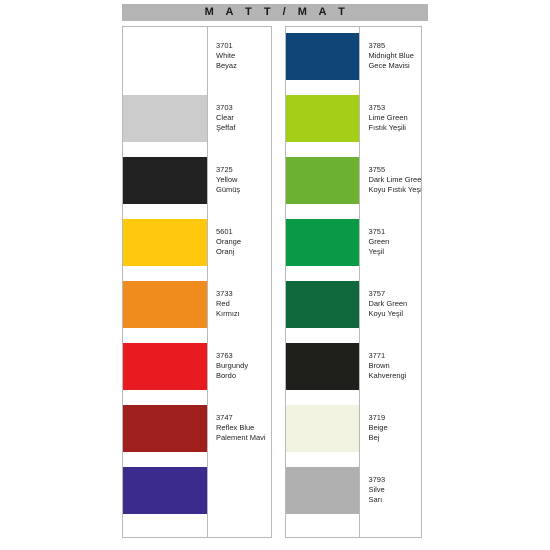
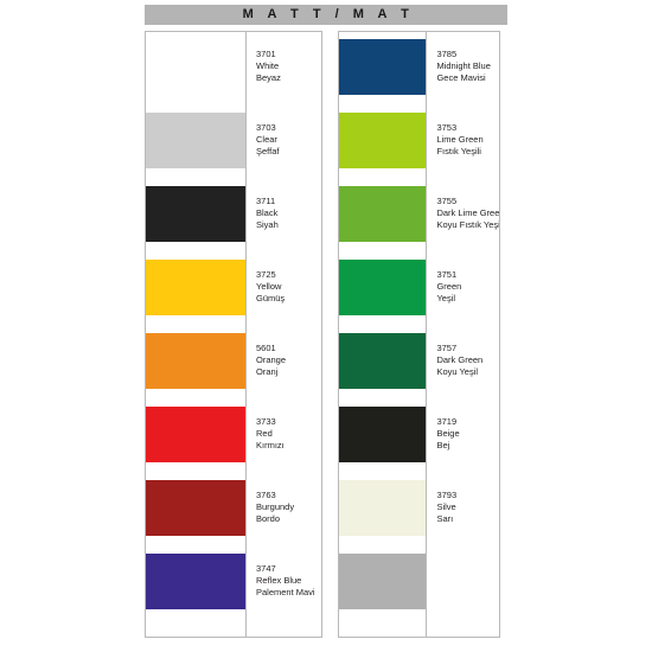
  M A T T / M A T
  3701
  White
  Beyaz
  3703
  Clear
  Şeffaf
+ 3711
+ Black
+ Siyah
  3725
  Yellow
  Gümüş
  5601
  Orange
  Oranj
  3733
  Red
  Kırmızı
  3763
  Burgundy
  Bordo
  3747
  Reflex Blue
  Palement Mavi
  3785
  Midnight Blue
  Gece Mavisi
  3753
  Lime Green
  Fıstık Yeşili
  3755
  Dark Lime Gree
  Koyu Fıstık Yeşi
  3751
  Green
  Yeşil
  3757
  Dark Green
  Koyu Yeşil
- 3771
- Brown
- Kahverengi
  3719
  Beige
  Bej
  3793
  Silve
  Sarı
